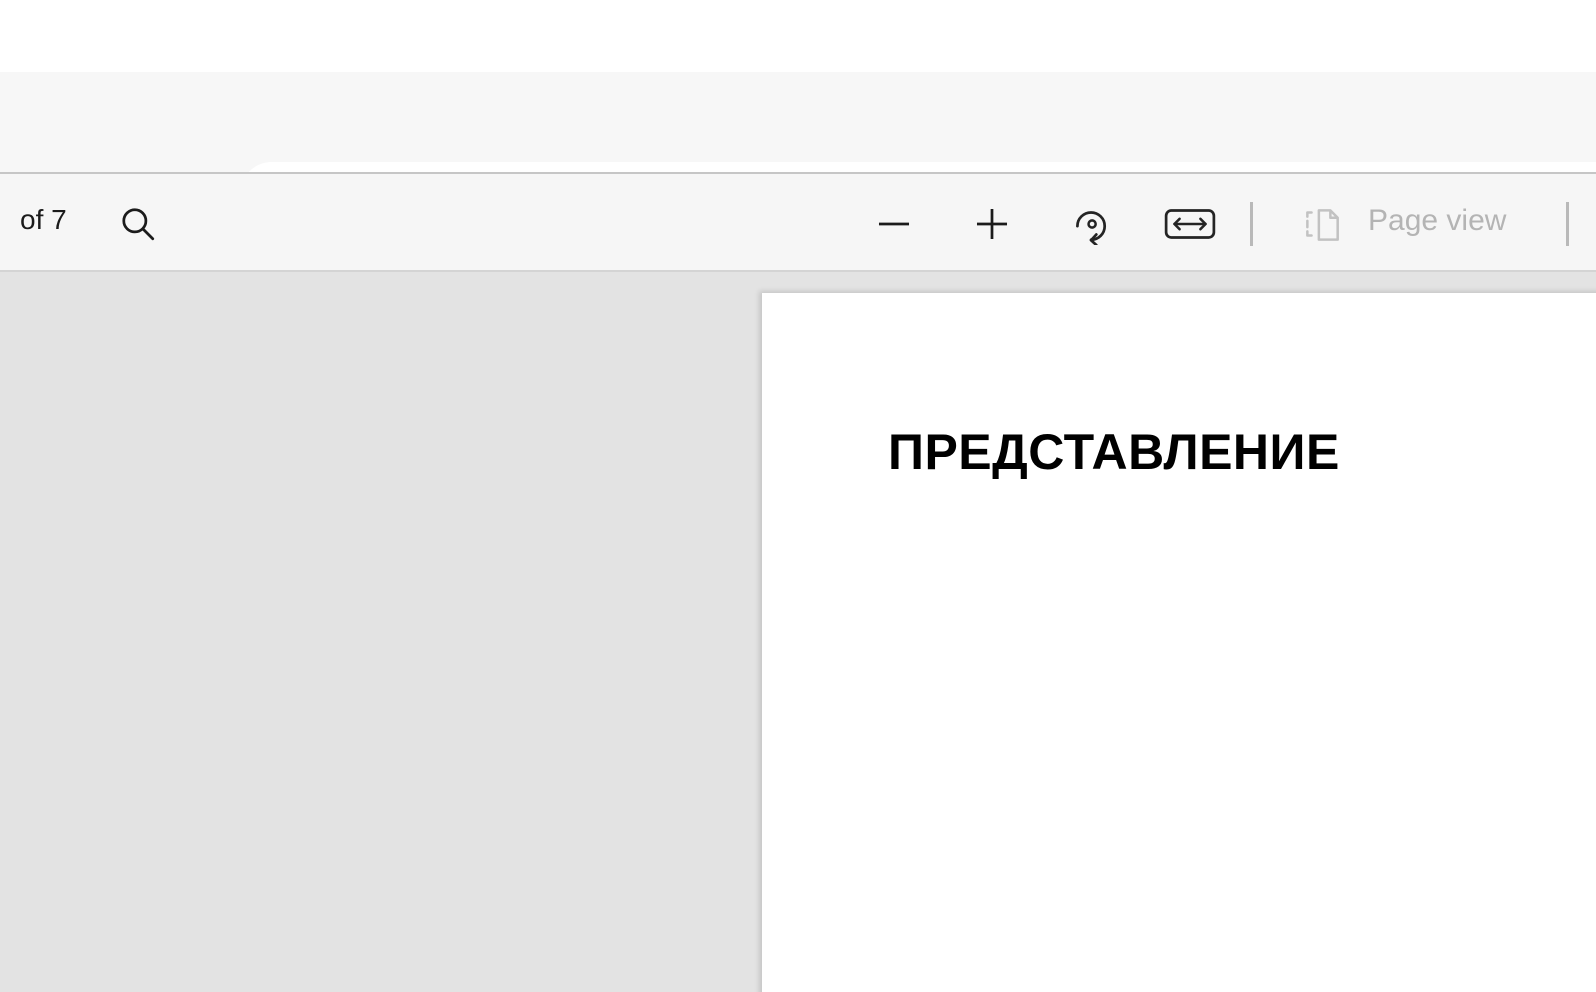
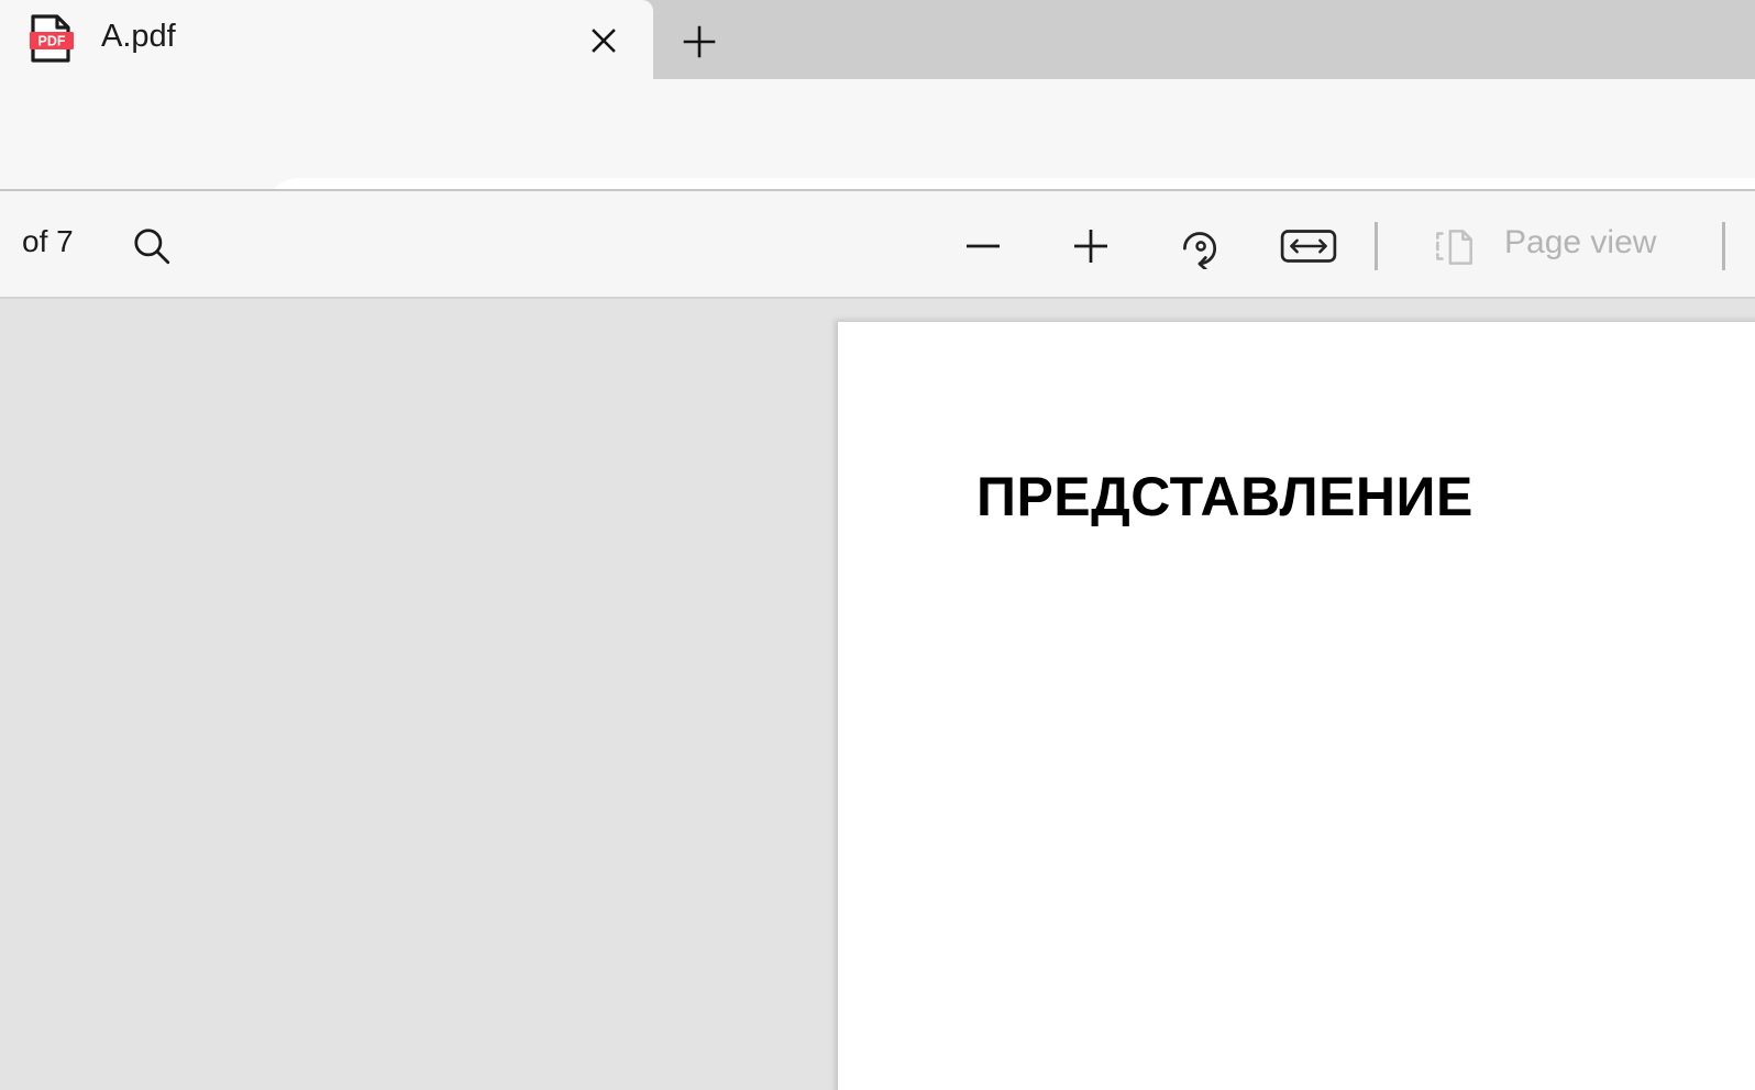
+ PDF
+ A.pdf
  of 7
  Page view
  ПРЕДСТАВЛЕНИЕ
